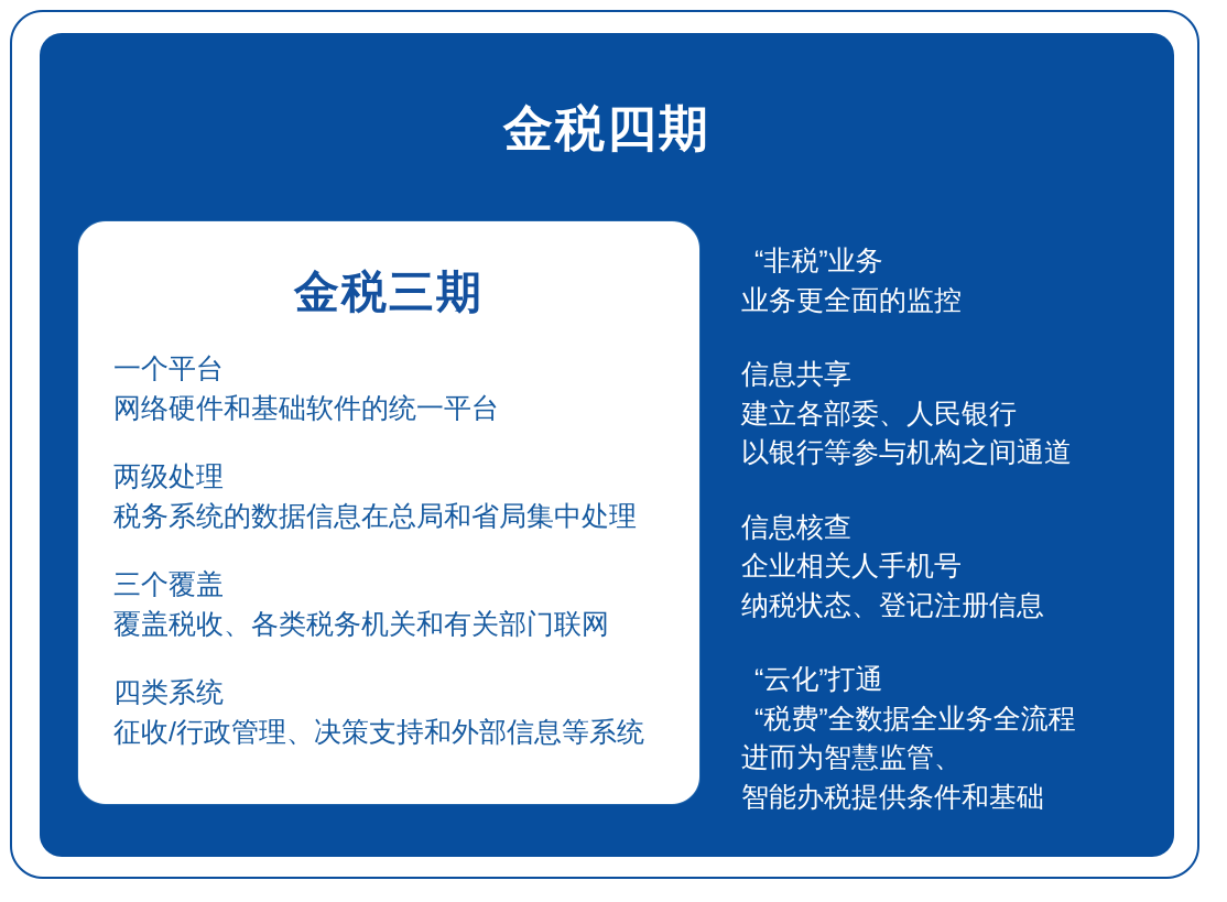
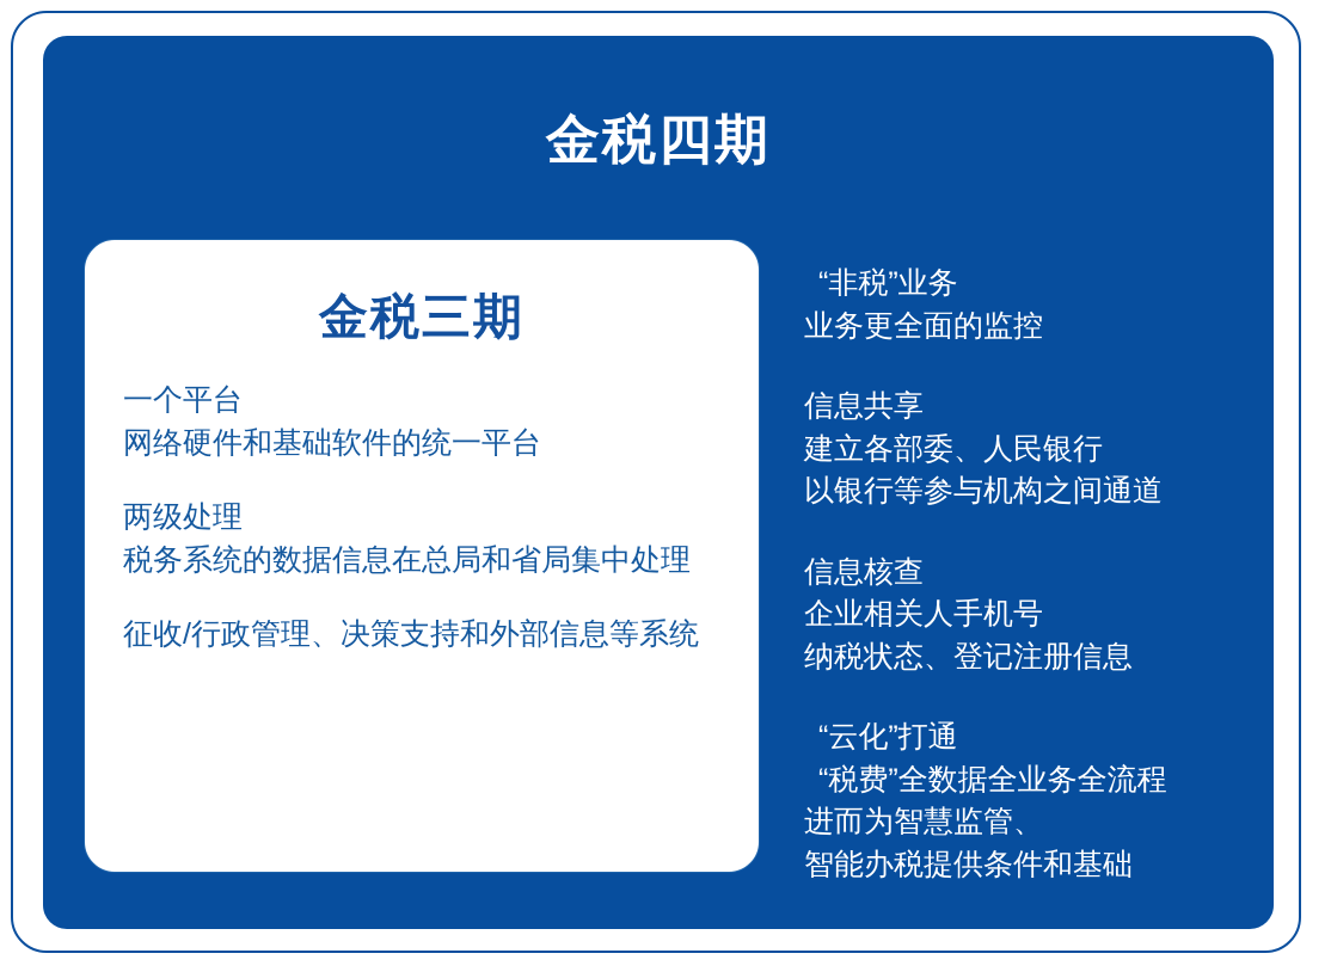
  金税四期
  金税三期
  一个平台
  网络硬件和基础软件的统一平台
  两级处理
  税务系统的数据信息在总局和省局集中处理
- 三个覆盖
- 覆盖税收、各类税务机关和有关部门联网
- 四类系统
  征收/行政管理、决策支持和外部信息等系统
  “非税”业务
  业务更全面的监控
  信息共享
  建立各部委、人民银行
  以银行等参与机构之间通道
  信息核查
  企业相关人手机号
  纳税状态、登记注册信息
  “云化”打通
  “税费”全数据全业务全流程
  进而为智慧监管、
  智能办税提供条件和基础
